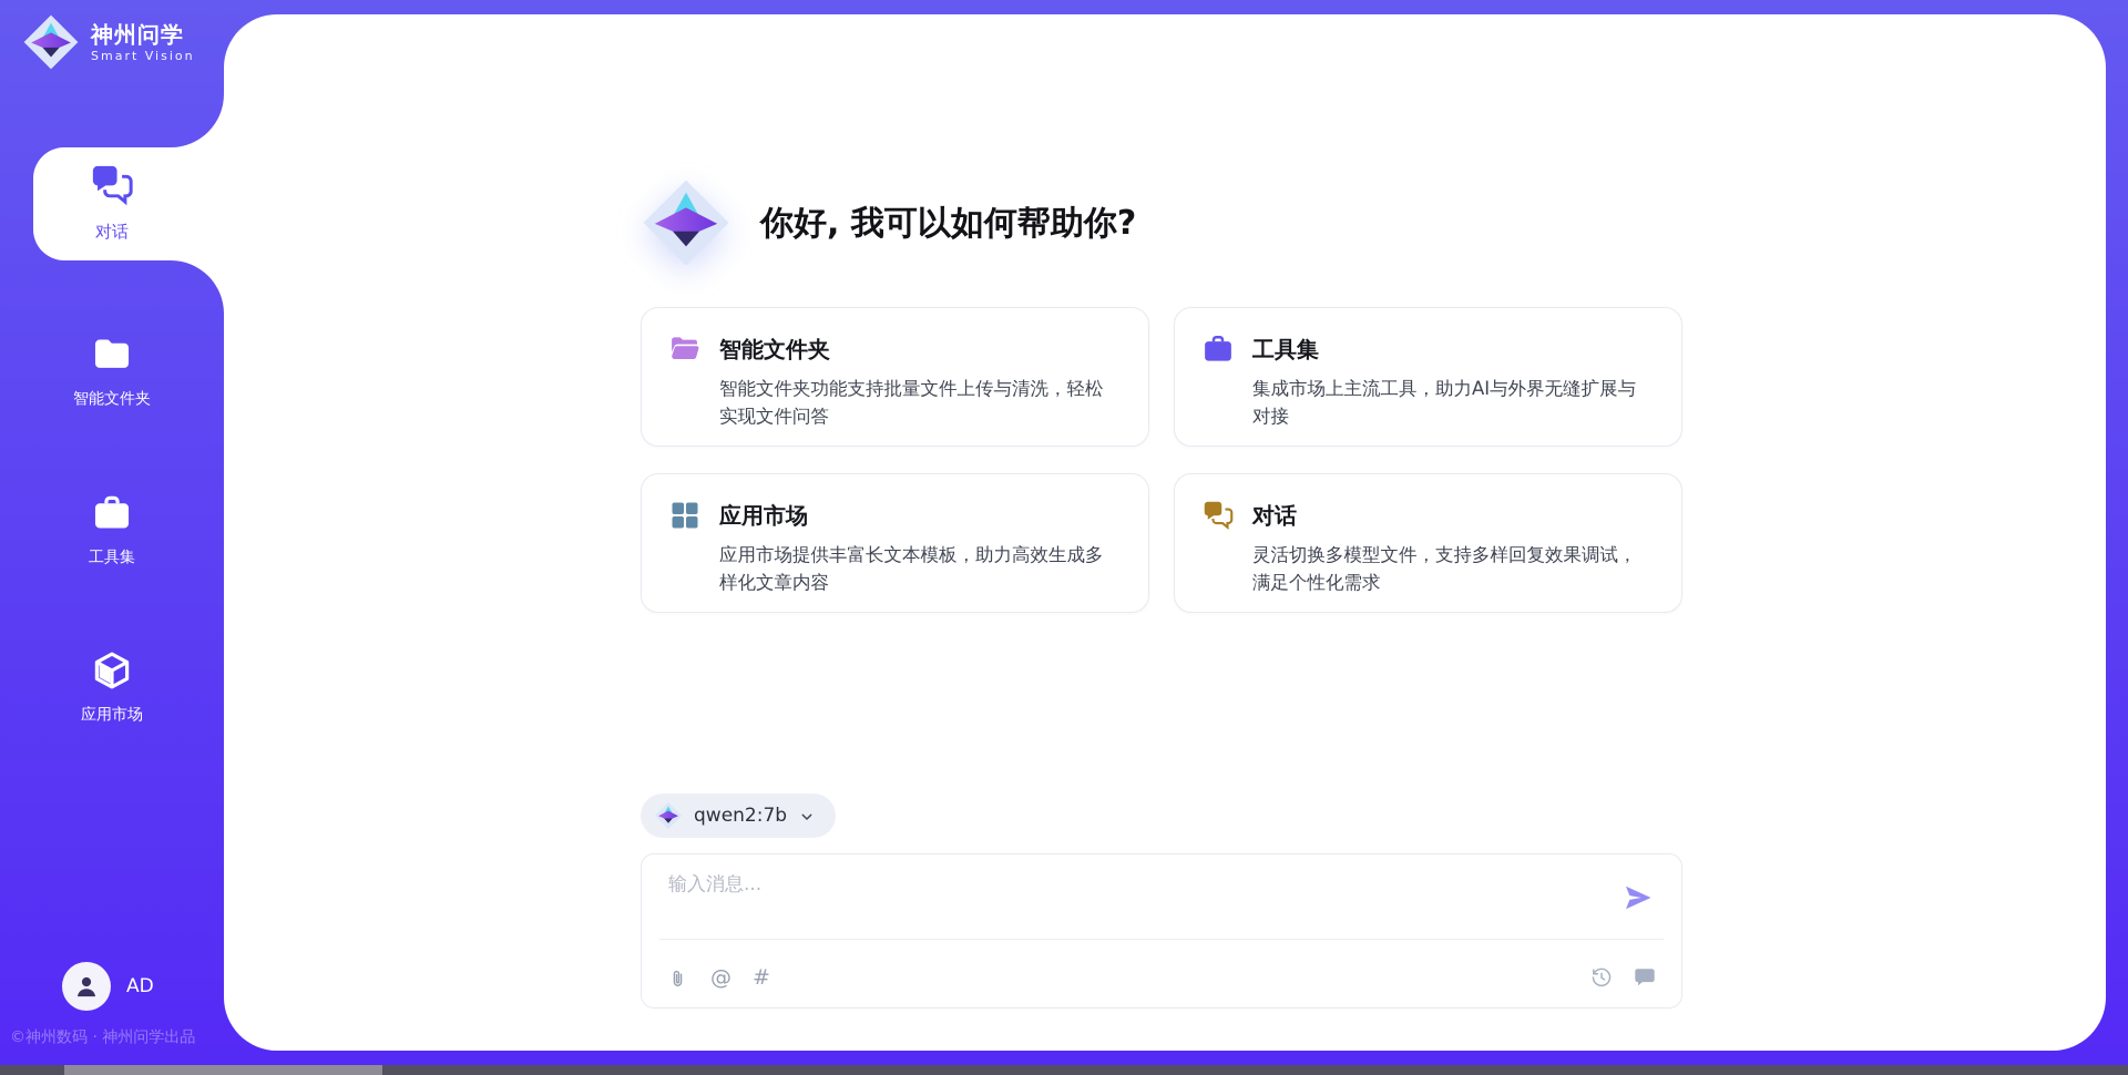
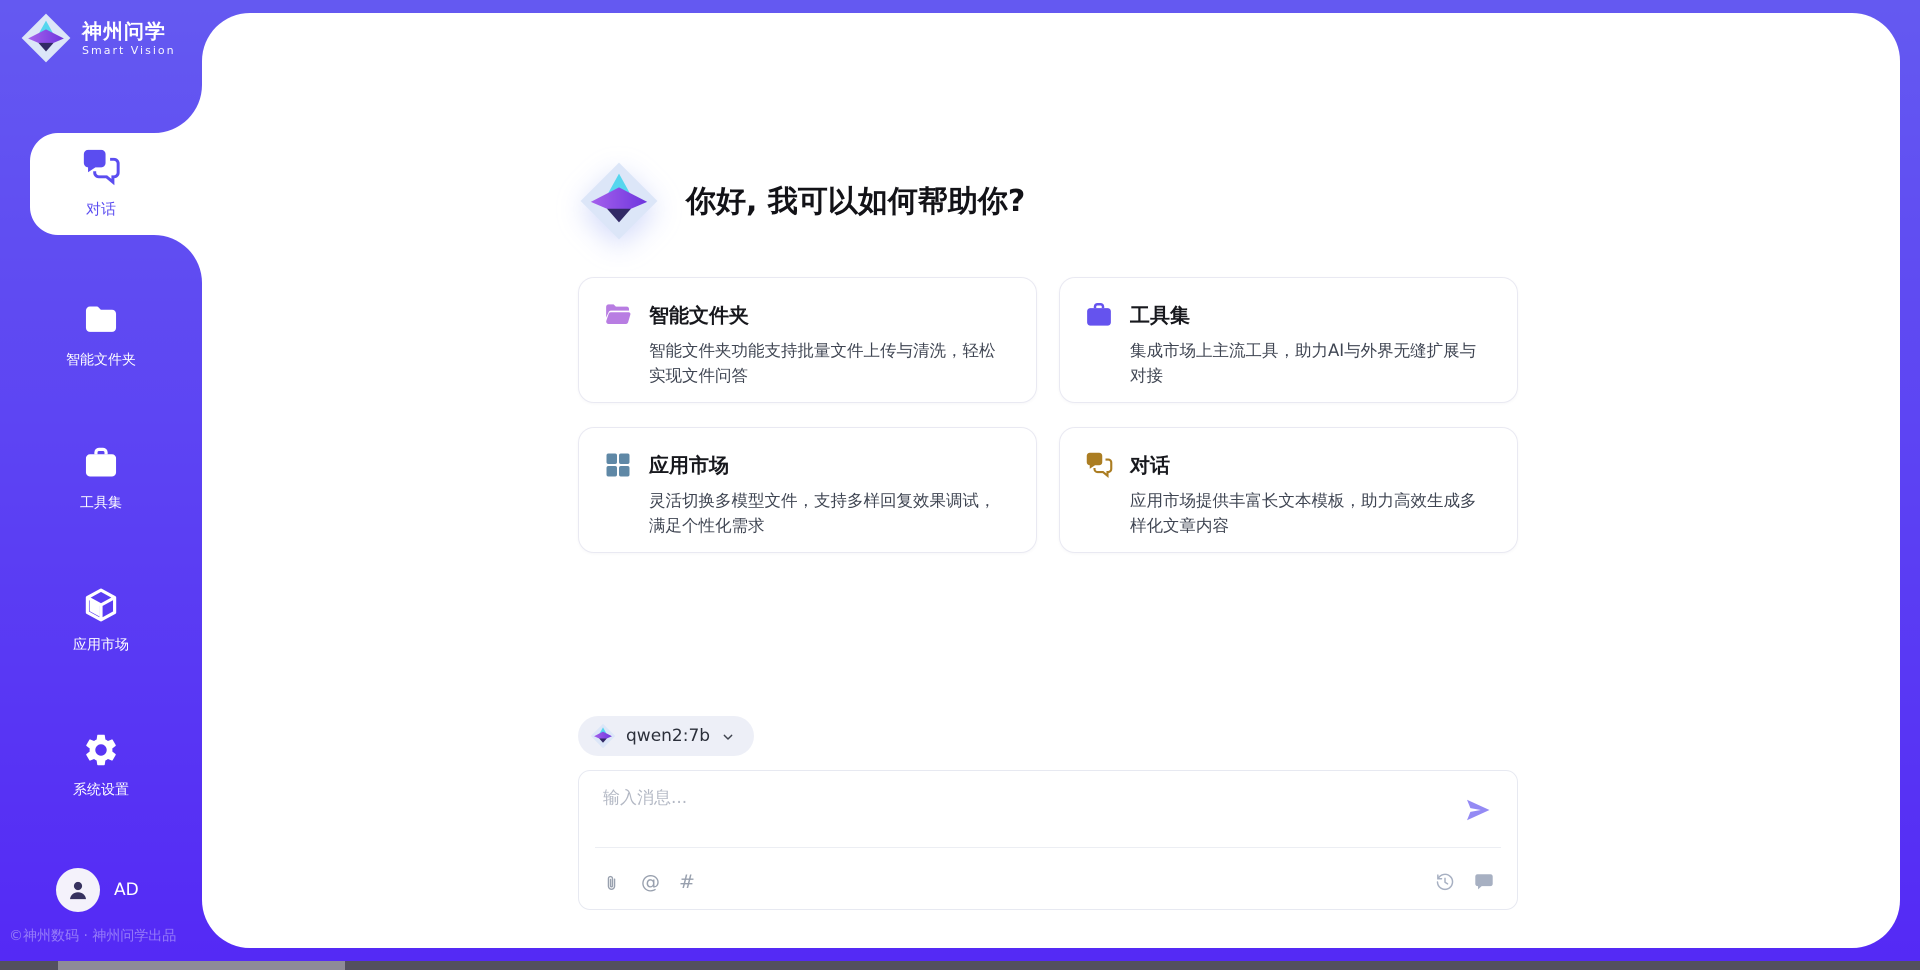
  神州问学
  Smart Vision
  对话
  智能文件夹
  工具集
  应用市场
+ 系统设置
  AD
  ©神州数码 · 神州问学出品
  你好, 我可以如何帮助你?
  智能文件夹
  智能文件夹功能支持批量文件上传与清洗，轻松实现文件问答
  工具集
  集成市场上主流工具，助力AI与外界无缝扩展与对接
  应用市场
- 应用市场提供丰富长文本模板，助力高效生成多样化文章内容
+ 灵活切换多模型文件，支持多样回复效果调试，满足个性化需求
  对话
- 灵活切换多模型文件，支持多样回复效果调试，满足个性化需求
+ 应用市场提供丰富长文本模板，助力高效生成多样化文章内容
  qwen2:7b
  输入消息...
  @
  #
